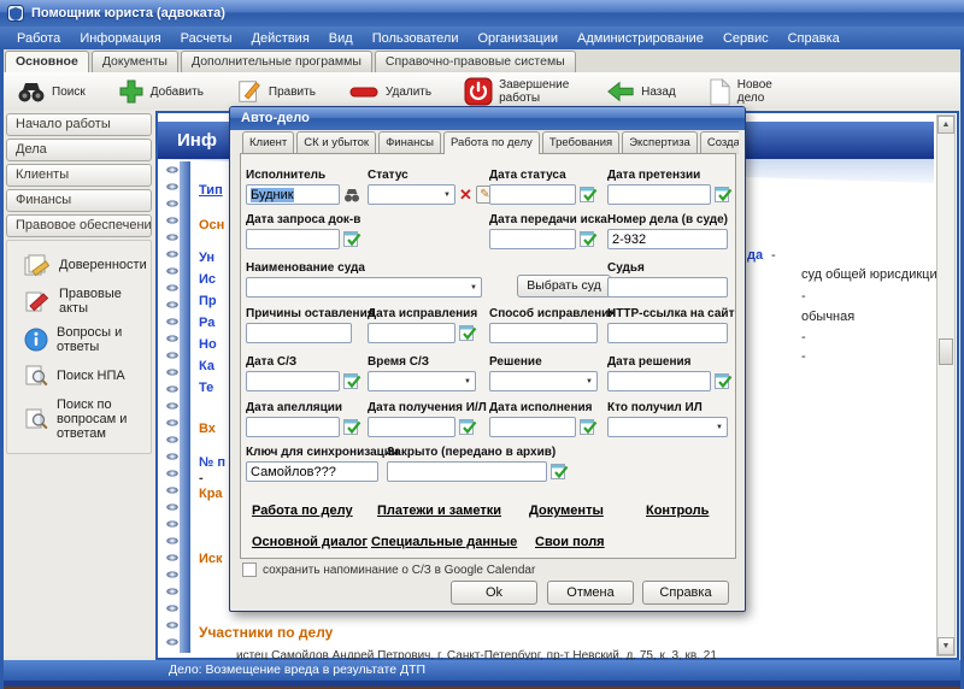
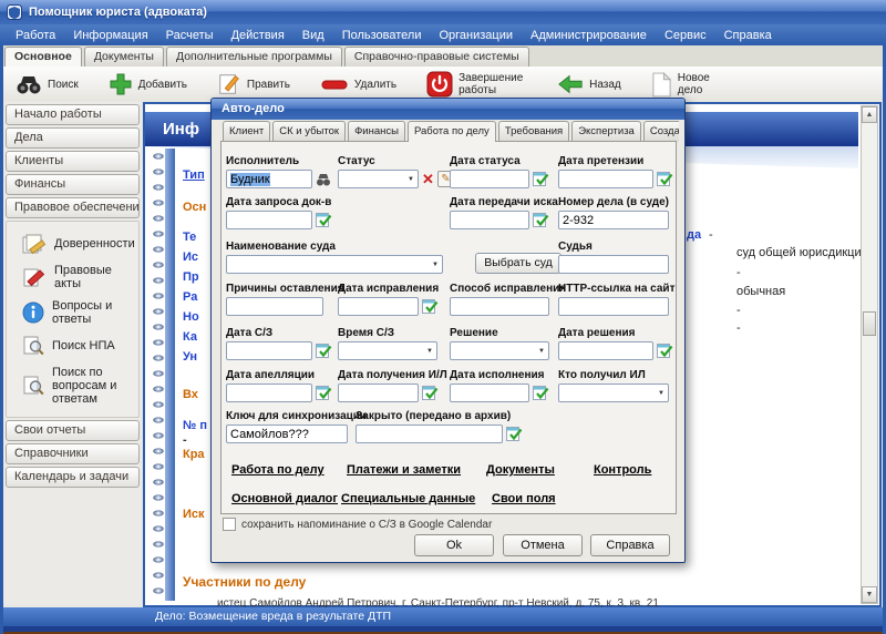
  Помощник юриста (адвоката)
  Работа
  Информация
  Расчеты
  Действия
  Вид
  Пользователи
  Организации
  Администрирование
  Сервис
  Справка
  Основное
  Документы
  Дополнительные программы
  Справочно-правовые системы
  Поиск
  Добавить
  Править
  Удалить
  Завершение работы
  Назад
  Новое дело
  Начало работы
  Дела
  Клиенты
  Финансы
  Правовое обеспечени
  Доверенности
  Правовые акты
  Вопросы и ответы
  Поиск НПА
  Поиск по вопросам и ответам
+ Свои отчеты
+ Справочники
+ Календарь и задачи
  Инф
  Тип
  Осн
- Ун
+ Те
  Ис
  Пр
  Ра
  Но
  Ка
- Те
+ Ун
  Вх
  № п
  -
  Кра
  Иск
  да
  -
  суд общей юрисдикци
  -
  обычная
  -
  -
  Участники по делу
  истец Самойлов Андрей Петрович, г. Санкт-Петербург, пр-т Невский, д. 75, к. 3, кв. 21
  Авто-дело
  Клиент
  СК и убыток
  Финансы
  Работа по делу
  Требования
  Экспертиза
  Исполнитель
  Будник
  Статус
  ✕
  ✎
  Дата статуса
  Дата претензии
  Дата запроса док-в
  Дата передачи иска
  Номер дела (в суде)
  2-932
  Наименование суда
  Выбрать суд
  Судья
  Причины оставления
  Дата исправления
  Способ исправления
  HTTP-ссылка на сайт
  Дата С/З
  Время С/З
  Решение
  Дата решения
  Дата апелляции
  Дата получения И/Л
  Дата исполнения
  Кто получил ИЛ
  Ключ для синхронизации
  Самойлов???
  Закрыто (передано в архив)
  Работа по делу
  Платежи и заметки
  Документы
  Контроль
  Основной диалог
  Специальные данные
  Свои поля
  сохранить напоминание о С/З в Google Calendar
  Ok
  Отмена
  Справка
  Дело: Возмещение вреда в результате ДТП
